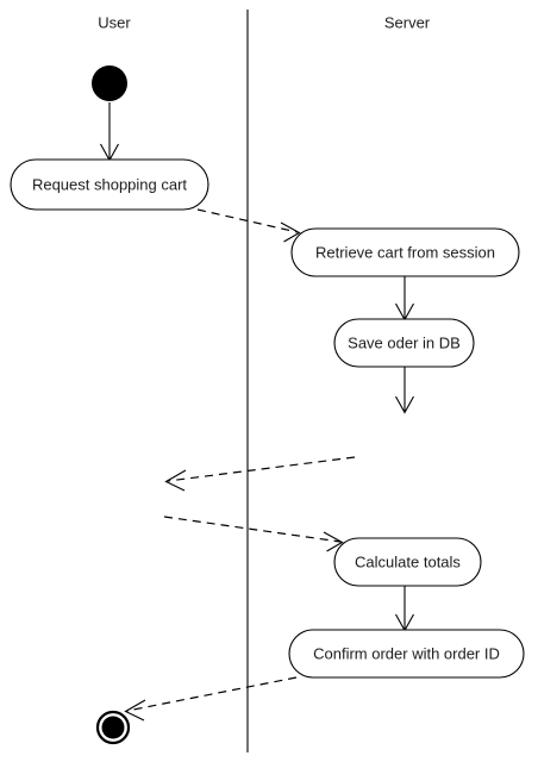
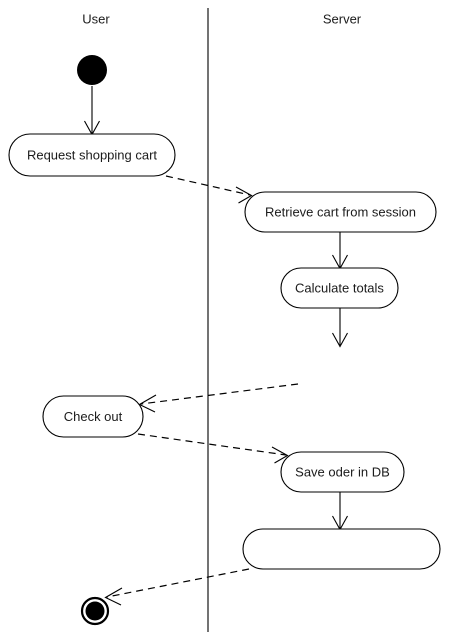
  User
  Server
  Request shopping cart
  Retrieve cart from session
- Save oder in DB
+ Calculate totals
+ Check out
- Calculate totals
+ Save oder in DB
- Confirm order with order ID
